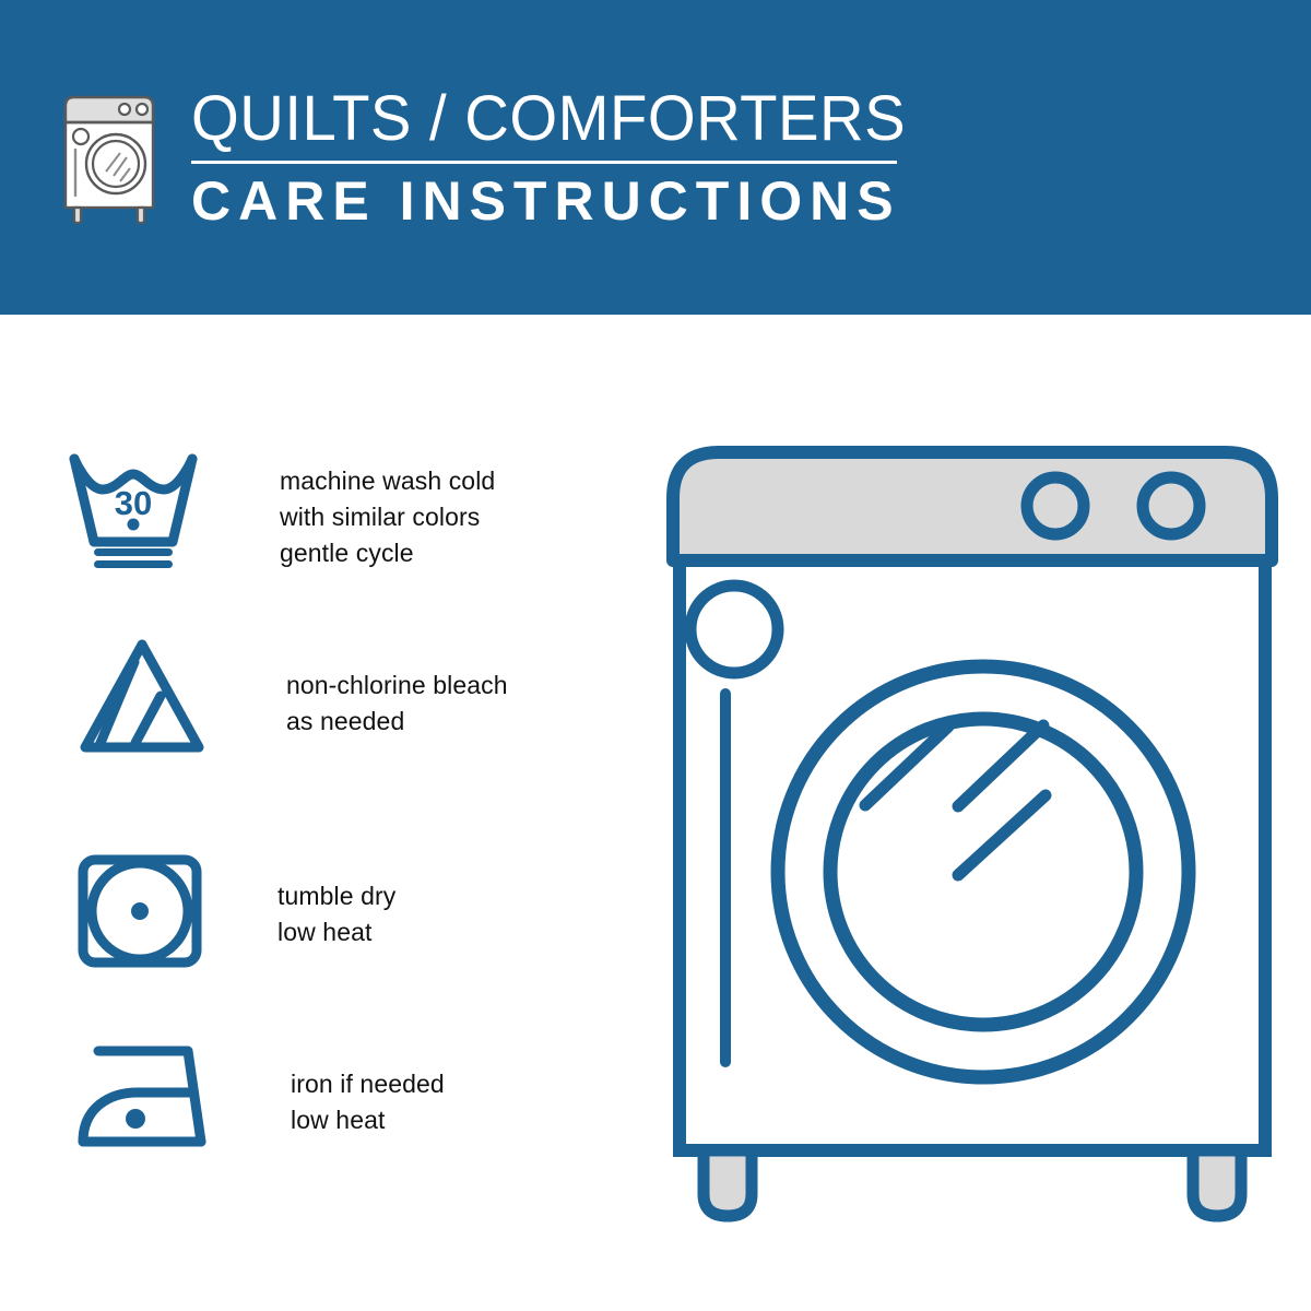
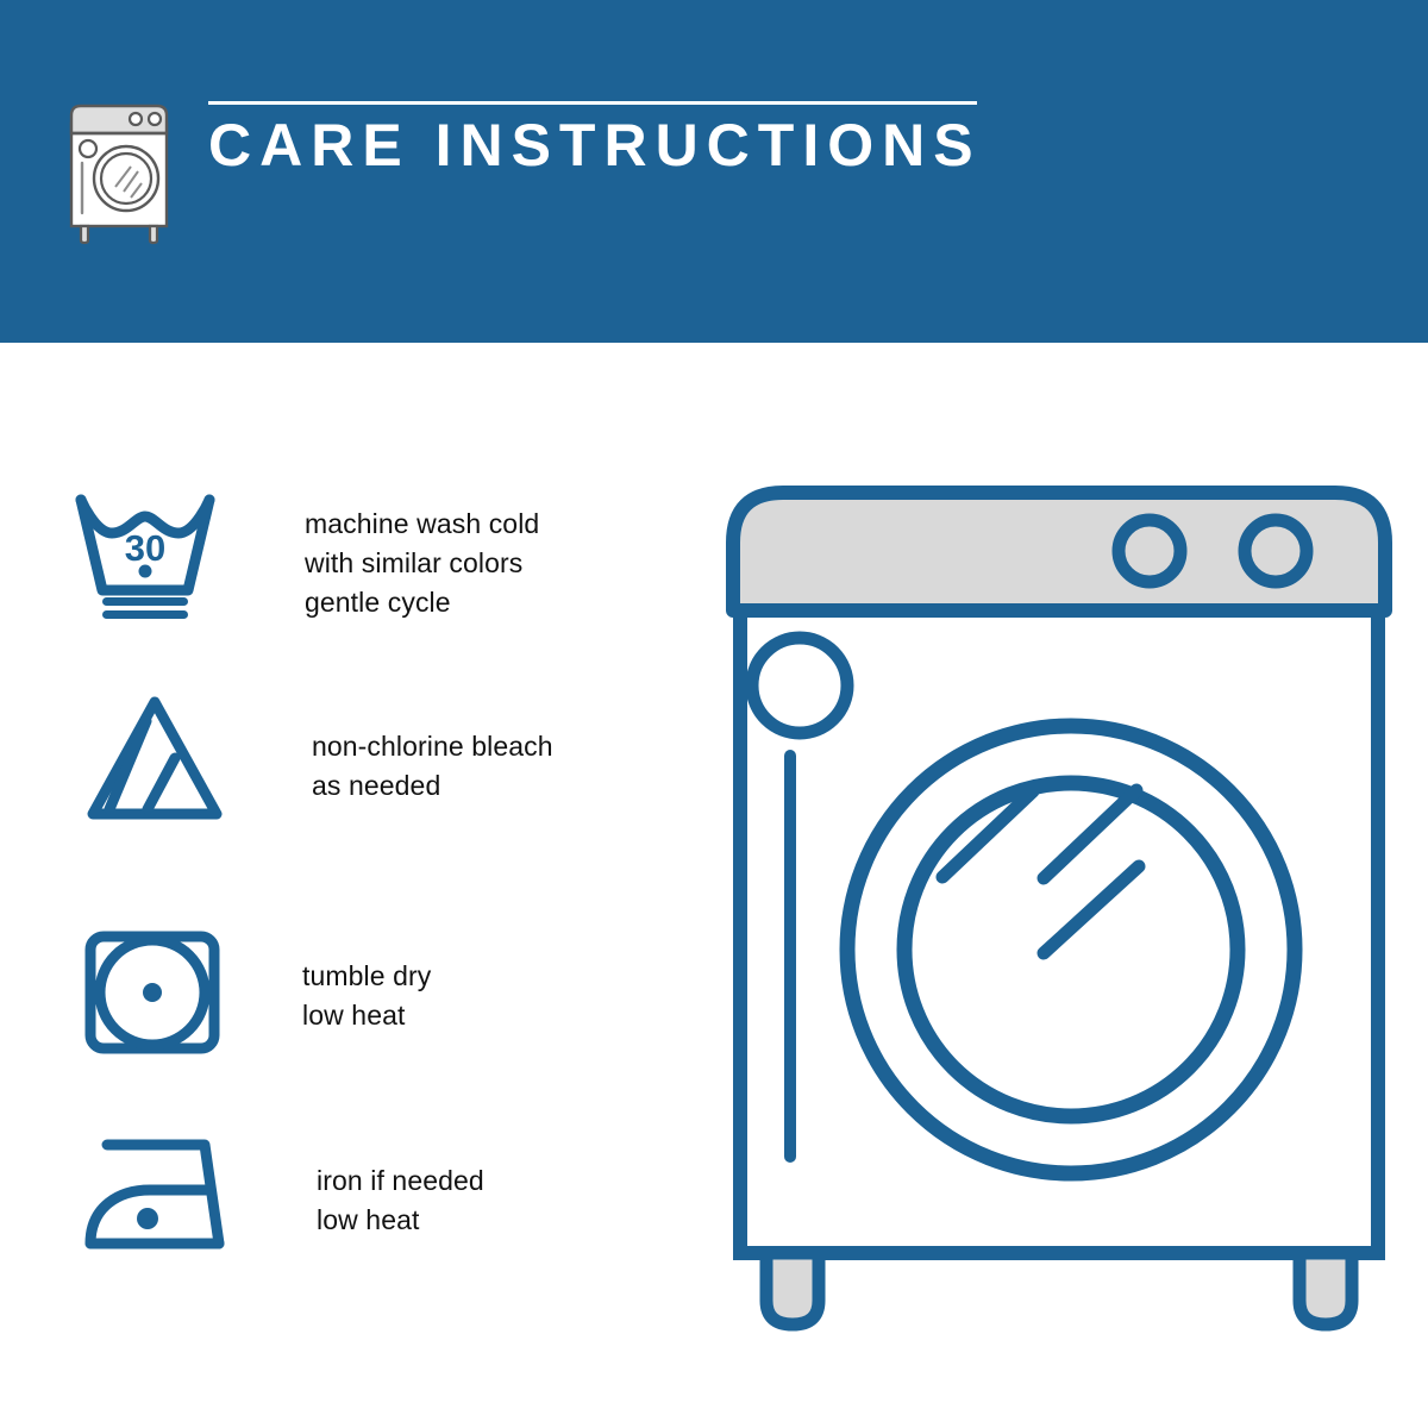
- QUILTS / COMFORTERS
  CARE INSTRUCTIONS
  30
  machine wash cold
  with similar colors
  gentle cycle
  non-chlorine bleach
  as needed
  tumble dry
  low heat
  iron if needed
  low heat
